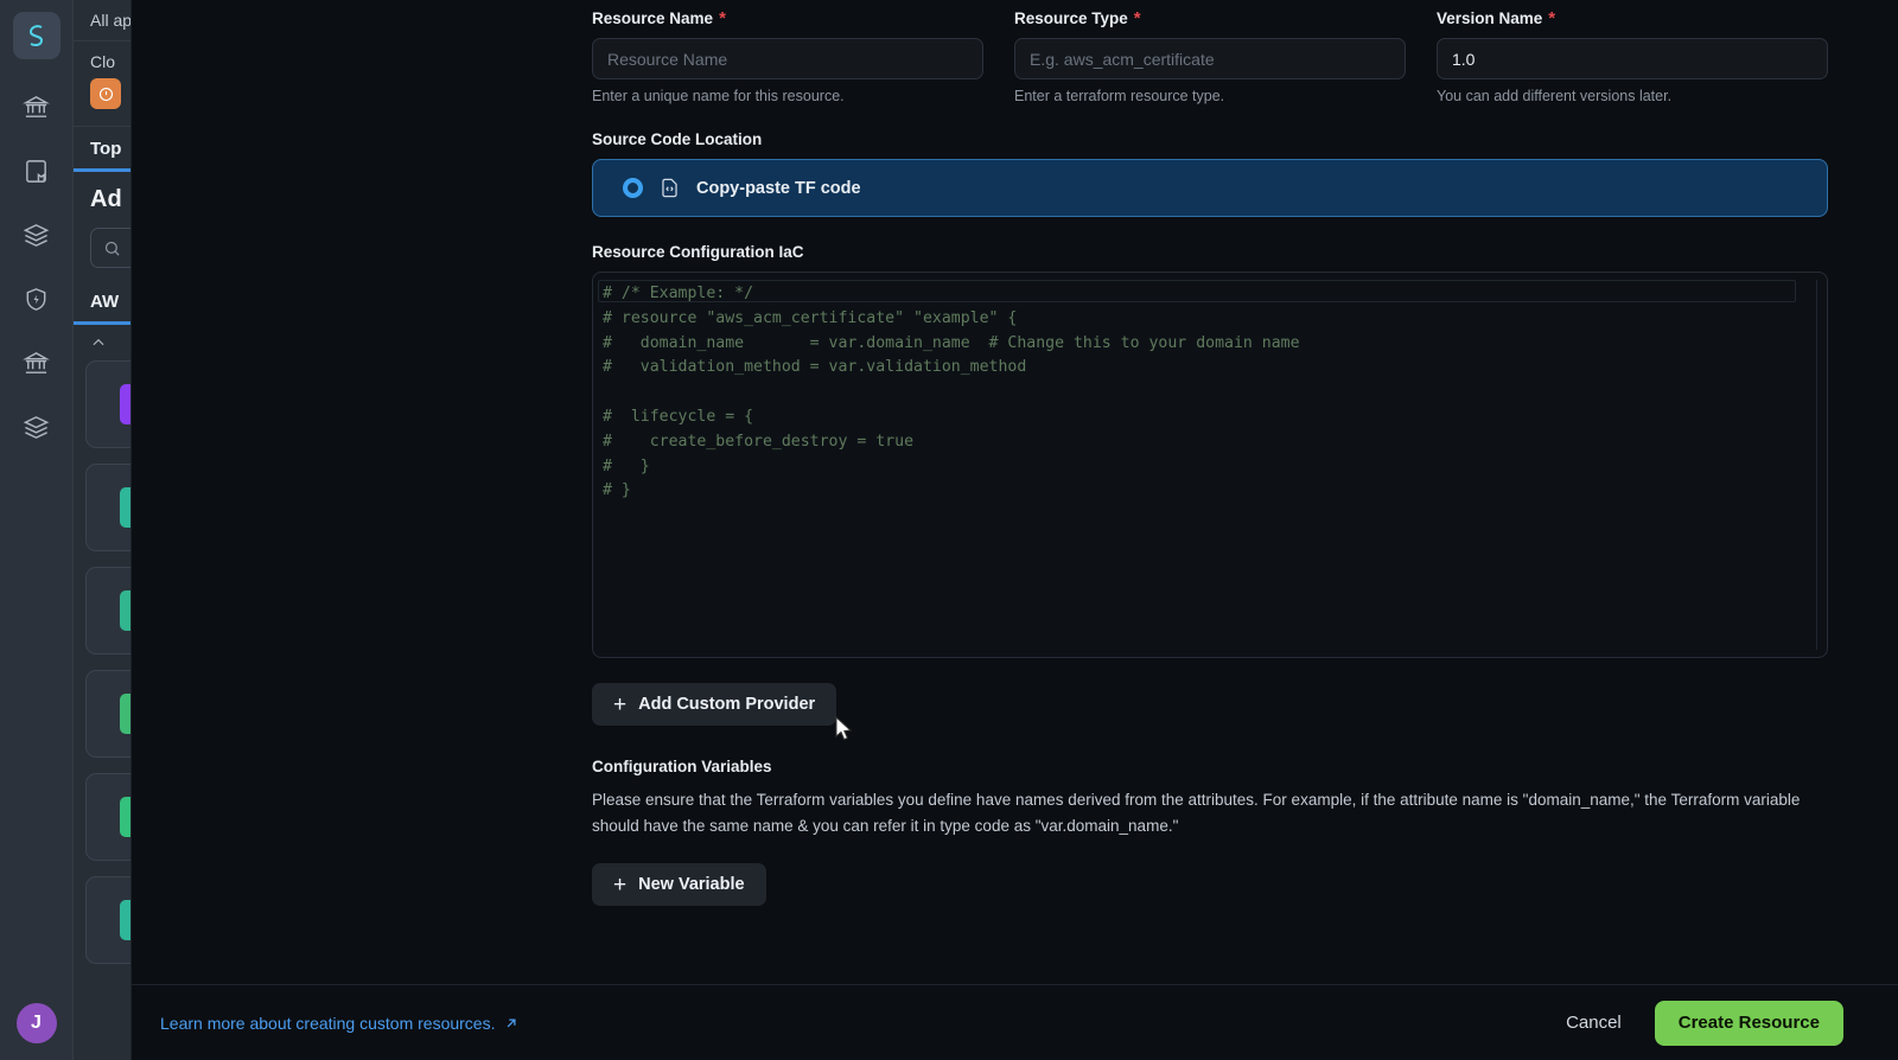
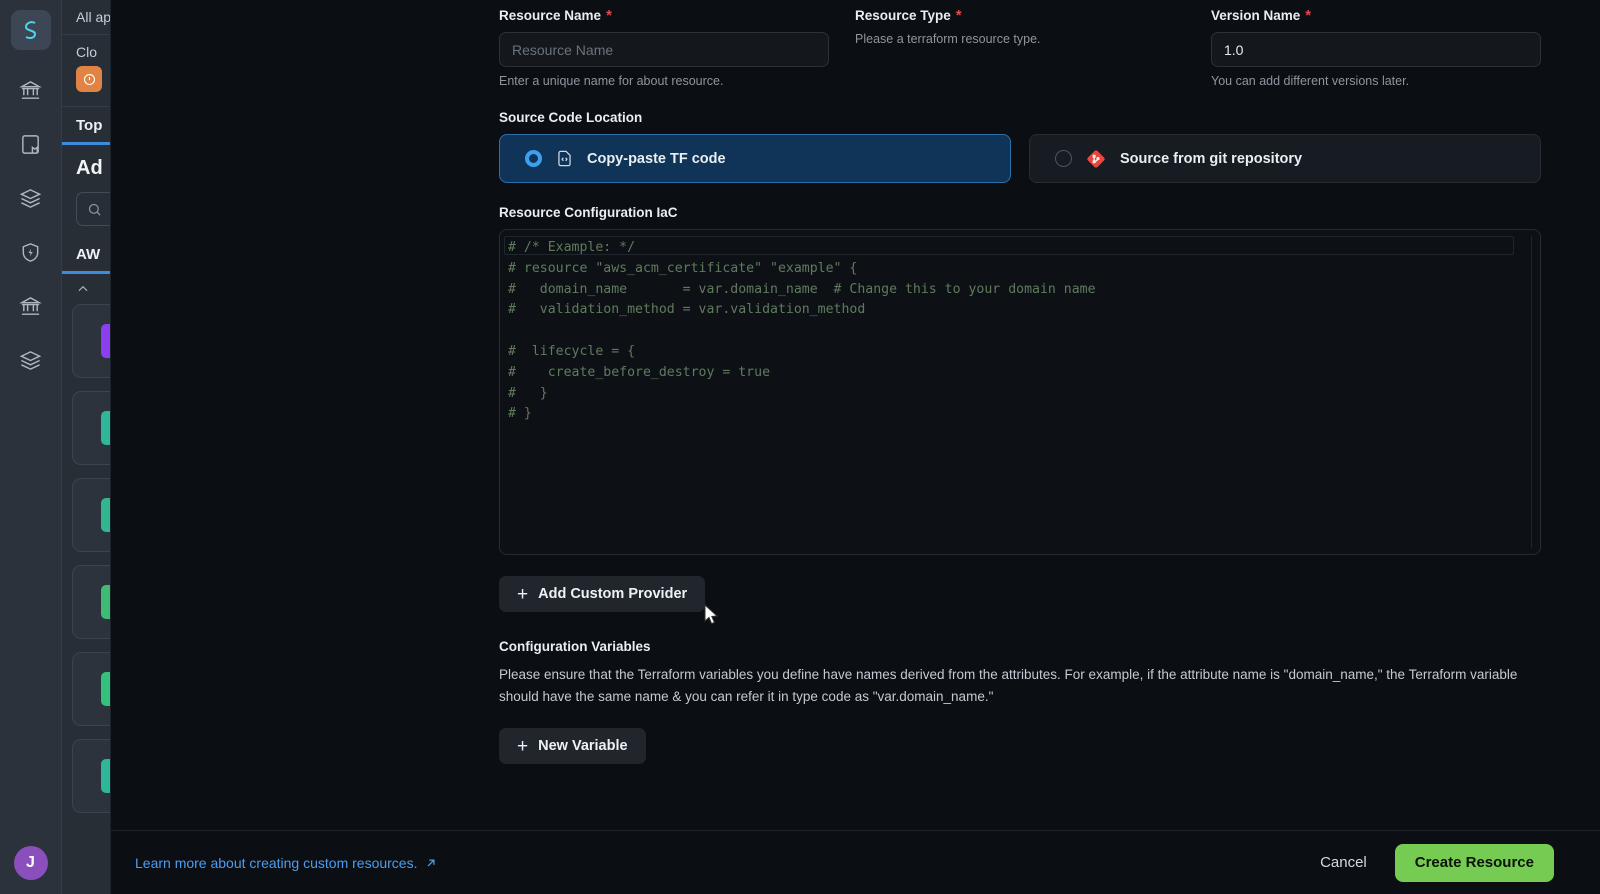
  J
  All ap
  Clo
  Top
  Ad
  AW
  Resource Name
  *
  Resource Name
- Enter a unique name for this resource.
+ Enter a unique name for about resource.
  Resource Type
  *
- E.g. aws_acm_certificate
- Enter a terraform resource type.
+ Please a terraform resource type.
  Version Name
  *
  1.0
  You can add different versions later.
  Source Code Location
  Copy-paste TF code
+ Source from git repository
  Resource Configuration IaC
  # /* Example: */
  # resource "aws_acm_certificate" "example" {
  # domain_name = var.domain_name # Change this to your domain name
  # validation_method = var.validation_method
  # lifecycle = {
  # create_before_destroy = true
  # }
  # }
  +
  Add Custom Provider
  Configuration Variables
  Please ensure that the Terraform variables you define have names derived from the attributes. For example, if the attribute name is "domain_name," the Terraform variable should have the same name & you can refer it in type code as "var.domain_name."
  +
  New Variable
  Learn more about creating custom resources.
  Cancel
  Create Resource
